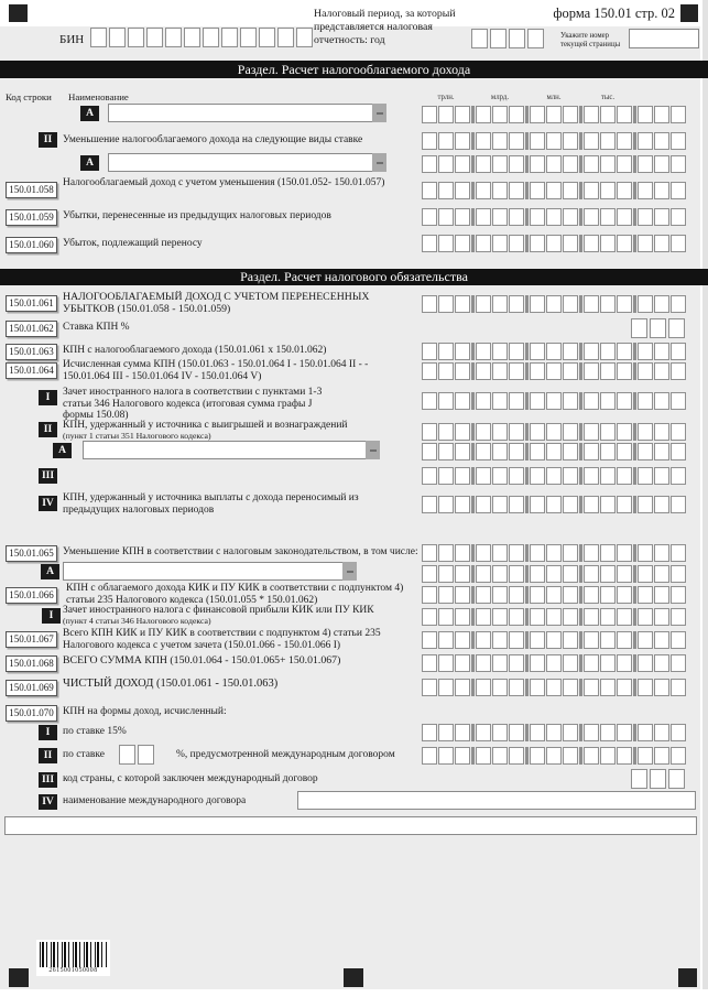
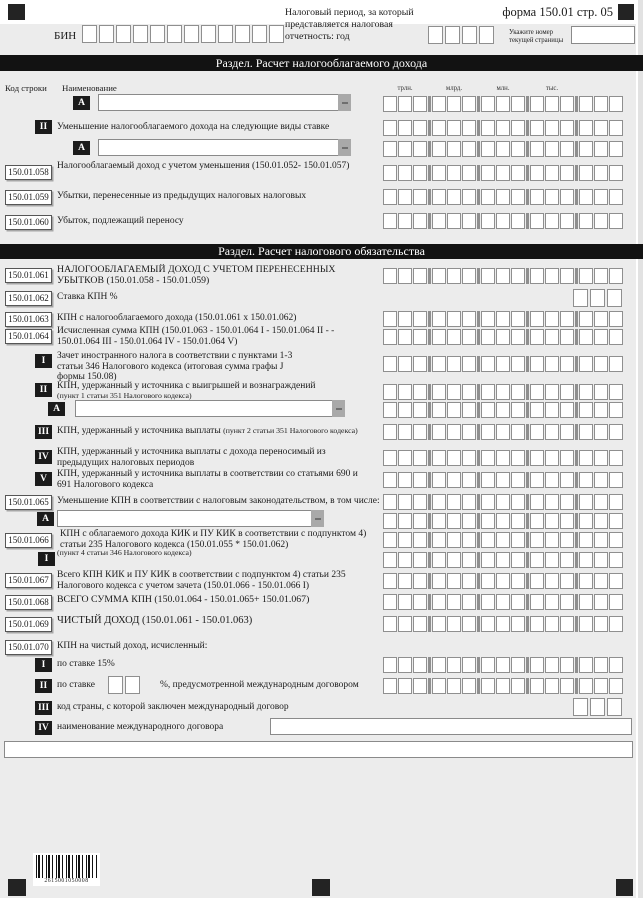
- форма 150.01 стр. 02
+ форма 150.01 стр. 05
  БИН
  Налоговый период, за который представляется налоговая отчетность: год
  Раздел. Расчет налогооблагаемого дохода
  Код строки
  Наименование
  А
  II
  Уменьшение налогооблагаемого дохода на следующие виды ставке
  А
  150.01.058
  Налогооблагаемый доход с учетом уменьшения (150.01.052- 150.01.057)
  150.01.059
- Убытки, перенесенные из предыдущих налоговых периодов
+ Убытки, перенесенные из предыдущих налоговых налоговых
  150.01.060
  Убыток, подлежащий переносу
  Раздел. Расчет налогового обязательства
  150.01.061
  НАЛОГООБЛАГАЕМЫЙ ДОХОД С УЧЕТОМ ПЕРЕНЕСЕННЫХ УБЫТКОВ (150.01.058 - 150.01.059)
  150.01.062
  Ставка КПН %
  150.01.063
  КПН с налогооблагаемого дохода (150.01.061 х 150.01.062)
  150.01.064
  Исчисленная сумма КПН (150.01.063 - 150.01.064 I - 150.01.064 II - - 150.01.064 III - 150.01.064 IV - 150.01.064 V)
  I
  Зачет иностранного налога в соответствии с пунктами 1-3 статьи 346 Налогового кодекса (итоговая сумма графы J формы 150.08)
  II
  КПН, удержанный у источника с выигрышей и вознаграждений
  (пункт 1 статьи 351 Налогового кодекса)
  А
  III
+ КПН, удержанный у источника выплаты (пункт 2 статьи 351 Налогового кодекса)
  IV
  КПН, удержанный у источника выплаты с дохода переносимый из предыдущих налоговых периодов
+ V
+ КПН, удержанный у источника выплаты в соответствии со статьями 690 и 691 Налогового кодекса
  150.01.065
  Уменьшение КПН в соответствии с налоговым законодательством, в том числе:
  А
  150.01.066
  КПН с облагаемого дохода КИК и ПУ КИК в соответствии с подпунктом 4) статьи 235 Налогового кодекса (150.01.055 * 150.01.062)
  I
- Зачет иностранного налога с финансовой прибыли КИК или ПУ КИК
  (пункт 4 статьи 346 Налогового кодекса)
  150.01.067
  Всего КПН КИК и ПУ КИК в соответствии с подпунктом 4) статьи 235 Налогового кодекса с учетом зачета (150.01.066 - 150.01.066 I)
  150.01.068
  ВСЕГО СУММА КПН (150.01.064 - 150.01.065+ 150.01.067)
  150.01.069
  ЧИСТЫЙ ДОХОД (150.01.061 - 150.01.063)
  150.01.070
- КПН на формы доход, исчисленный:
+ КПН на чистый доход, исчисленный:
  I
  по ставке 15%
  II
  по ставке
  %, предусмотренной международным договором
  III
  код страны, с которой заключен международный договор
  IV
  наименование международного договора
